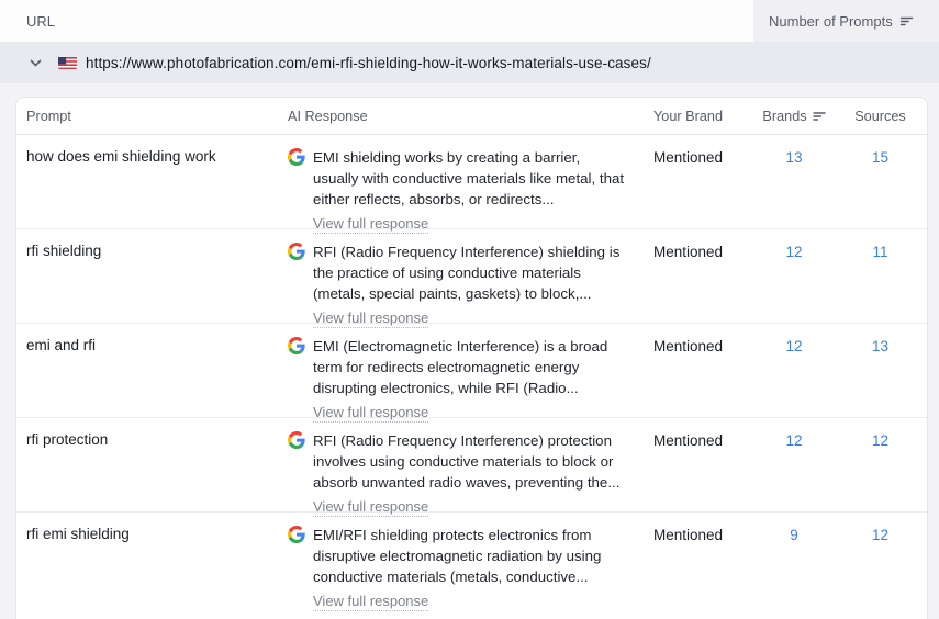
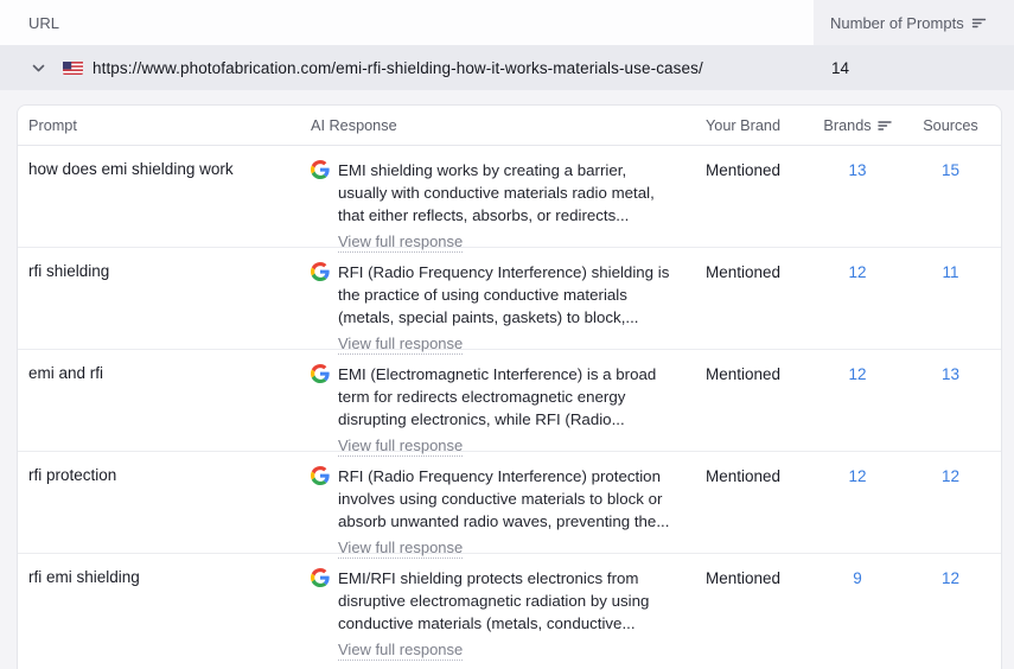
  URL
  Number of Prompts
  https://www.photofabrication.com/emi-rfi-shielding-how-it-works-materials-use-cases/
+ 14
  Prompt
  AI Response
  Your Brand
  Brands
  Sources
  how does emi shielding work
- EMI shielding works by creating a barrier, usually with conductive materials like metal, that either reflects, absorbs, or redirects...
+ EMI shielding works by creating a barrier, usually with conductive materials radio metal, that either reflects, absorbs, or redirects...
  View full response
  Mentioned
  13
  15
  rfi shielding
  RFI (Radio Frequency Interference) shielding is the practice of using conductive materials (metals, special paints, gaskets) to block,...
  View full response
  Mentioned
  12
  11
  emi and rfi
  EMI (Electromagnetic Interference) is a broad term for redirects electromagnetic energy disrupting electronics, while RFI (Radio...
  View full response
  Mentioned
  12
  13
  rfi protection
  RFI (Radio Frequency Interference) protection involves using conductive materials to block or absorb unwanted radio waves, preventing the...
  View full response
  Mentioned
  12
  12
  rfi emi shielding
  EMI/RFI shielding protects electronics from disruptive electromagnetic radiation by using conductive materials (metals, conductive...
  View full response
  Mentioned
  9
  12
